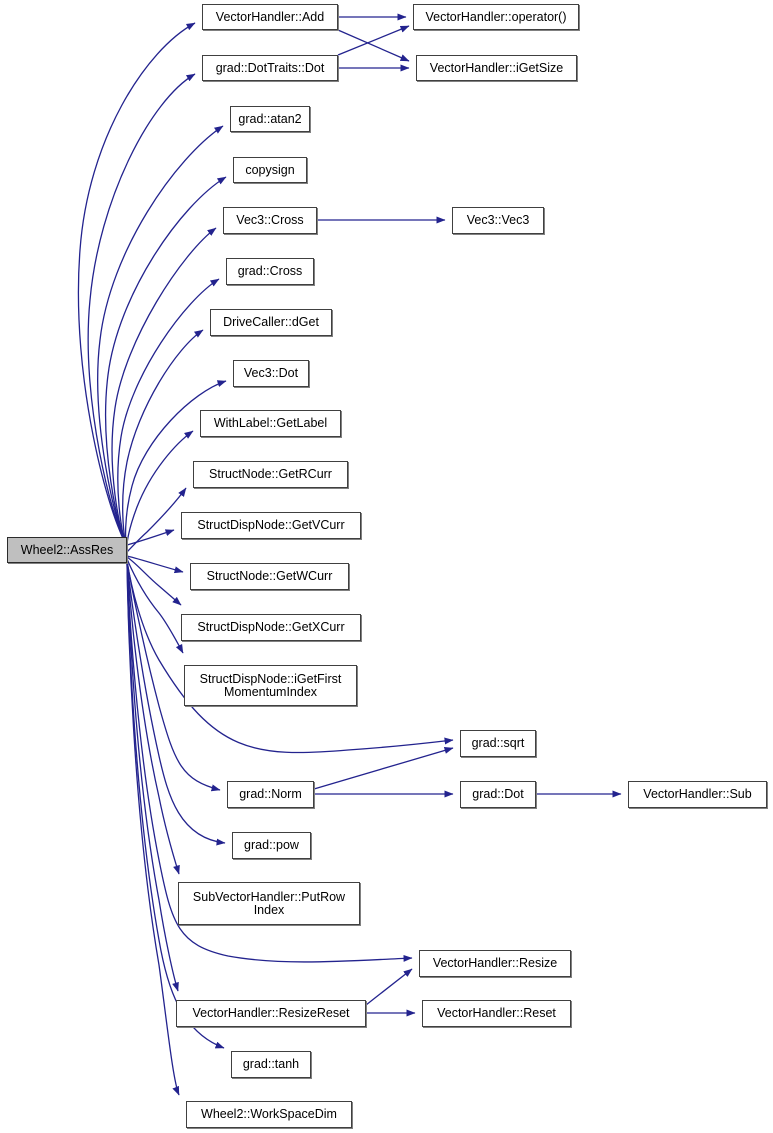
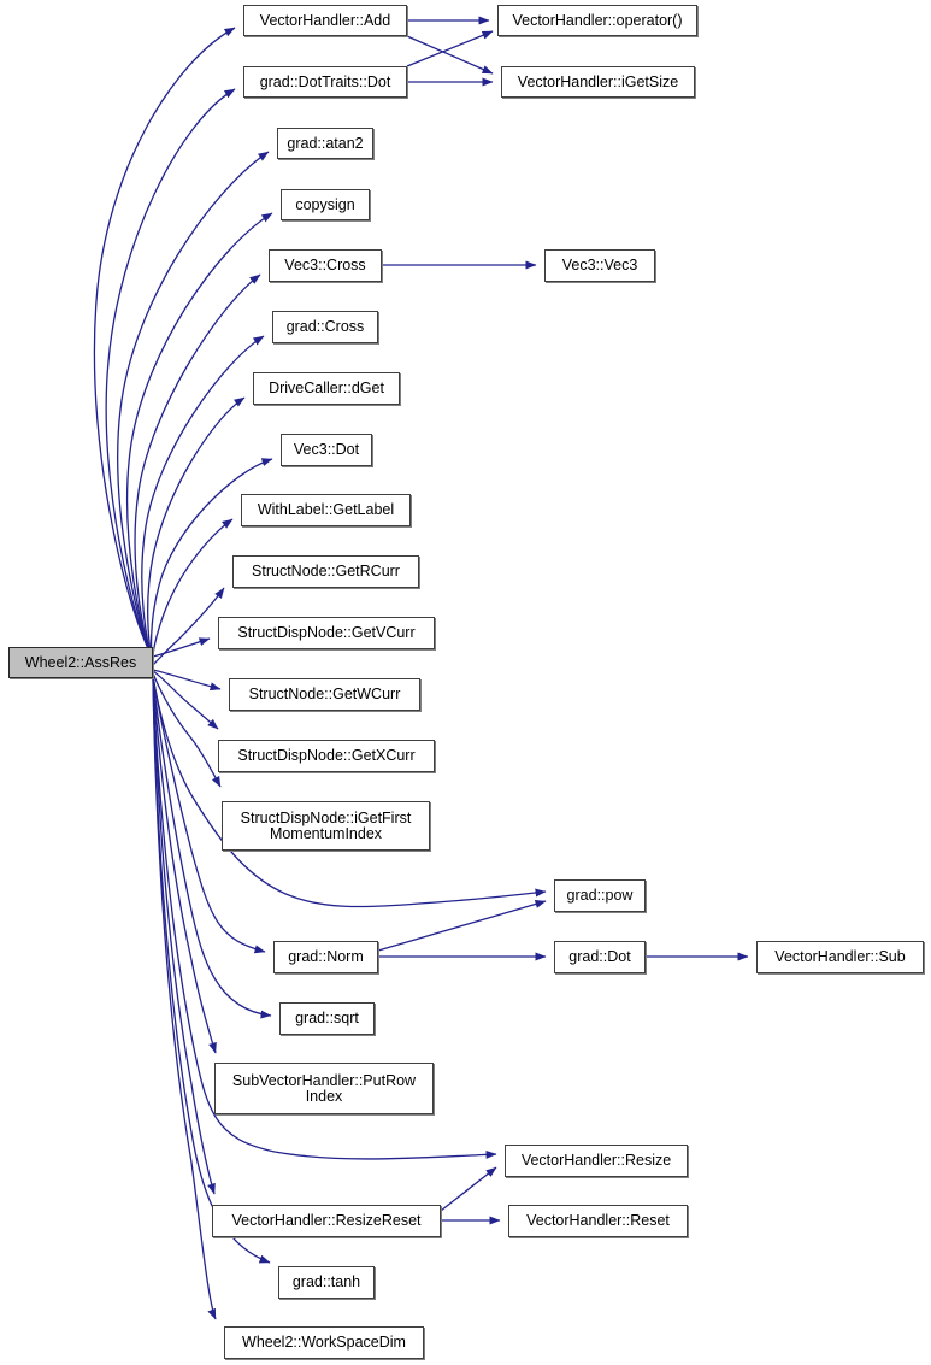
  Wheel2::AssRes
  VectorHandler::Add
  grad::DotTraits::Dot
  grad::atan2
  copysign
  Vec3::Cross
  grad::Cross
  DriveCaller::dGet
  Vec3::Dot
  WithLabel::GetLabel
  StructNode::GetRCurr
  StructDispNode::GetVCurr
  StructNode::GetWCurr
  StructDispNode::GetXCurr
  StructDispNode::iGetFirst
  MomentumIndex
  grad::Norm
- grad::pow
+ grad::sqrt
  SubVectorHandler::PutRow
  Index
  VectorHandler::ResizeReset
  grad::tanh
  Wheel2::WorkSpaceDim
  VectorHandler::operator()
  VectorHandler::iGetSize
  Vec3::Vec3
- grad::sqrt
+ grad::pow
  grad::Dot
  VectorHandler::Sub
  VectorHandler::Resize
  VectorHandler::Reset
